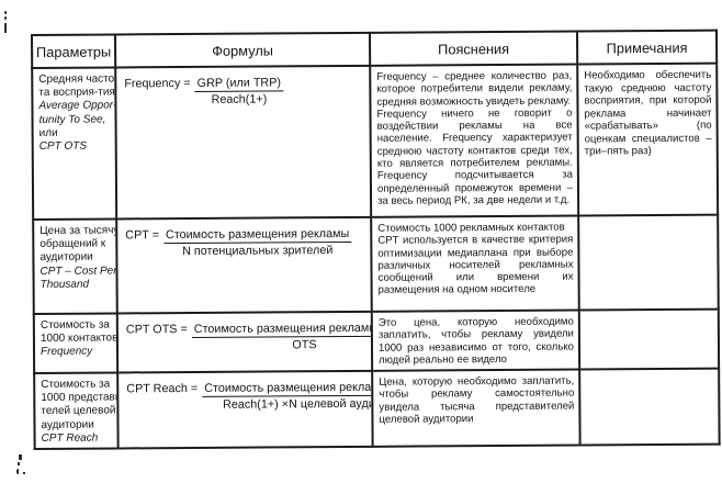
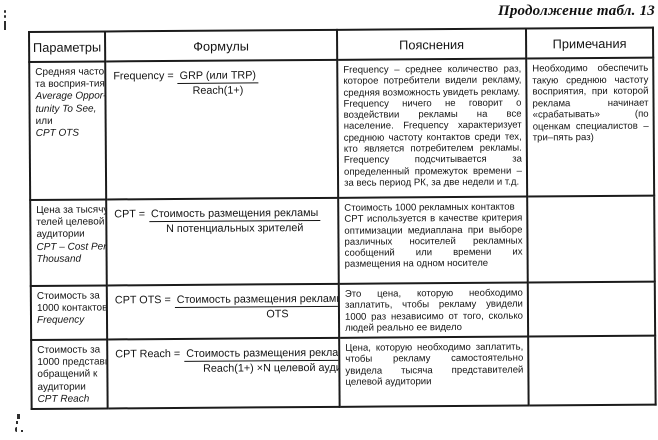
+ Продолжение табл. 13
  Параметры	Формулы	Пояснения	Примечания
  Средняя часто та восприя-тия Average Oppor tunity To See, или CPT OTS	Frequency = GRP (или TRP) Reach(1+)	Frequency – среднее количество раз, которое потребители видели рекламу, средняя возможность увидеть рекламу. Frequency ничего не говорит о воздействии рекламы на все население. Frequency характеризует среднюю частоту контактов среди тех, кто является потребителем рекламы. Frequency подсчитывается за определенный промежуток времени – за весь период РК, за две недели и т.д.	Необходимо обеспечить такую среднюю частоту восприятия, при которой реклама начинает «срабатывать» (по оценкам специалистов – три–пять раз)
- Цена за тысяч обращений к аудитории CPT – Cost Per Thousand	CPT = Стоимость размещения рекламы N потенциальных зрителей	Стоимость 1000 рекламных контактов CPT используется в качестве критерия оптимизации медиаплана при выборе различных носителей рекламных сообщений или времени их размещения на одном носителе
+ Цена за тысяч телей целевой аудитории CPT – Cost Per Thousand	CPT = Стоимость размещения рекламы N потенциальных зрителей	Стоимость 1000 рекламных контактов CPT используется в качестве критерия оптимизации медиаплана при выборе различных носителей рекламных сообщений или времени их размещения на одном носителе
  Стоимость за 1000 контактов Frequency	CPT OTS = Стоимость размещения реклам OTS	Это цена, которую необходимо заплатить, чтобы рекламу увидели 1000 раз независимо от того, сколько людей реально ее видело
- Стоимость за 1000 представ телей целевой аудитории CPT Reach	CPT Reach = Стоимость размещения рекла Reach(1+) ×N целевой ауд	Цена, которую необходимо заплатить, чтобы рекламу самостоятельно увидела тысяча представителей целевой аудитории
+ Стоимость за 1000 представ обращений к аудитории CPT Reach	CPT Reach = Стоимость размещения рекла Reach(1+) ×N целевой ауд	Цена, которую необходимо заплатить, чтобы рекламу самостоятельно увидела тысяча представителей целевой аудитории
